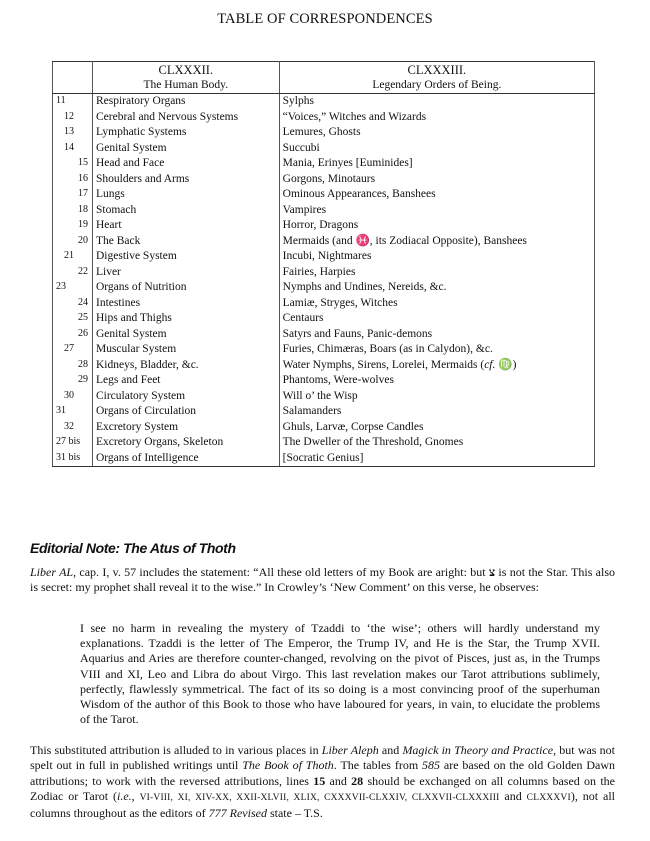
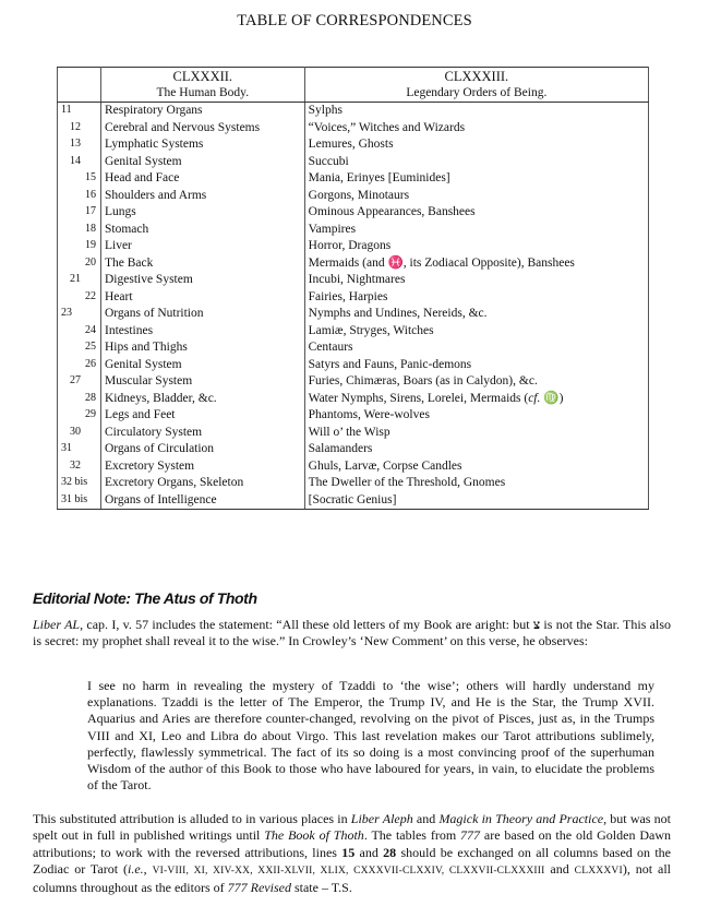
  TABLE OF CORRESPONDENCES
  	CLXXXII. The Human Body.	CLXXXIII. Legendary Orders of Being.
  11	Respiratory Organs	Sylphs
  12	Cerebral and Nervous Systems	“Voices,” Witches and Wizards
  13	Lymphatic Systems	Lemures, Ghosts
  14	Genital System	Succubi
  15	Head and Face	Mania, Erinyes [Euminides]
  16	Shoulders and Arms	Gorgons, Minotaurs
  17	Lungs	Ominous Appearances, Banshees
  18	Stomach	Vampires
- 19	Heart	Horror, Dragons
+ 19	Liver	Horror, Dragons
  20	The Back	Mermaids (and ♓, its Zodiacal Opposite), Banshees
  21	Digestive System	Incubi, Nightmares
- 22	Liver	Fairies, Harpies
+ 22	Heart	Fairies, Harpies
  23	Organs of Nutrition	Nymphs and Undines, Nereids, &c.
  24	Intestines	Lamiæ, Stryges, Witches
  25	Hips and Thighs	Centaurs
  26	Genital System	Satyrs and Fauns, Panic-demons
  27	Muscular System	Furies, Chimæras, Boars (as in Calydon), &c.
  28	Kidneys, Bladder, &c.	Water Nymphs, Sirens, Lorelei, Mermaids (cf. ♍)
  29	Legs and Feet	Phantoms, Were-wolves
  30	Circulatory System	Will o’ the Wisp
  31	Organs of Circulation	Salamanders
  32	Excretory System	Ghuls, Larvæ, Corpse Candles
- 27 bis	Excretory Organs, Skeleton	The Dweller of the Threshold, Gnomes
+ 32 bis	Excretory Organs, Skeleton	The Dweller of the Threshold, Gnomes
  31 bis	Organs of Intelligence	[Socratic Genius]
  Editorial Note: The Atus of Thoth
  Liber AL, cap. I, v. 57 includes the statement: “All these old letters of my Book are aright: but צ is not the Star. This also is secret: my prophet shall reveal it to the wise.” In Crowley’s ‘New Comment’ on this verse, he observes:
  I see no harm in revealing the mystery of Tzaddi to ‘the wise’; others will hardly understand my explanations. Tzaddi is the letter of The Emperor, the Trump IV, and He is the Star, the Trump XVII. Aquarius and Aries are therefore counter-changed, revolving on the pivot of Pisces, just as, in the Trumps VIII and XI, Leo and Libra do about Virgo. This last revelation makes our Tarot attributions sublimely, perfectly, flawlessly symmetrical. The fact of its so doing is a most convincing proof of the superhuman Wisdom of the author of this Book to those who have laboured for years, in vain, to elucidate the problems of the Tarot.
- This substituted attribution is alluded to in various places in Liber Aleph and Magick in Theory and Practice, but was not spelt out in full in published writings until The Book of Thoth. The tables from 585 are based on the old Golden Dawn attributions; to work with the reversed attributions, lines 15 and 28 should be exchanged on all columns based on the Zodiac or Tarot (i.e., VI-VIII, XI, XIV-XX, XXII-XLVII, XLIX, CXXXVII-CLXXIV, CLXXVII-CLXXXIII and CLXXXVI), not all columns throughout as the editors of 777 Revised state – T.S.
+ This substituted attribution is alluded to in various places in Liber Aleph and Magick in Theory and Practice, but was not spelt out in full in published writings until The Book of Thoth. The tables from 777 are based on the old Golden Dawn attributions; to work with the reversed attributions, lines 15 and 28 should be exchanged on all columns based on the Zodiac or Tarot (i.e., VI-VIII, XI, XIV-XX, XXII-XLVII, XLIX, CXXXVII-CLXXIV, CLXXVII-CLXXXIII and CLXXXVI), not all columns throughout as the editors of 777 Revised state – T.S.
